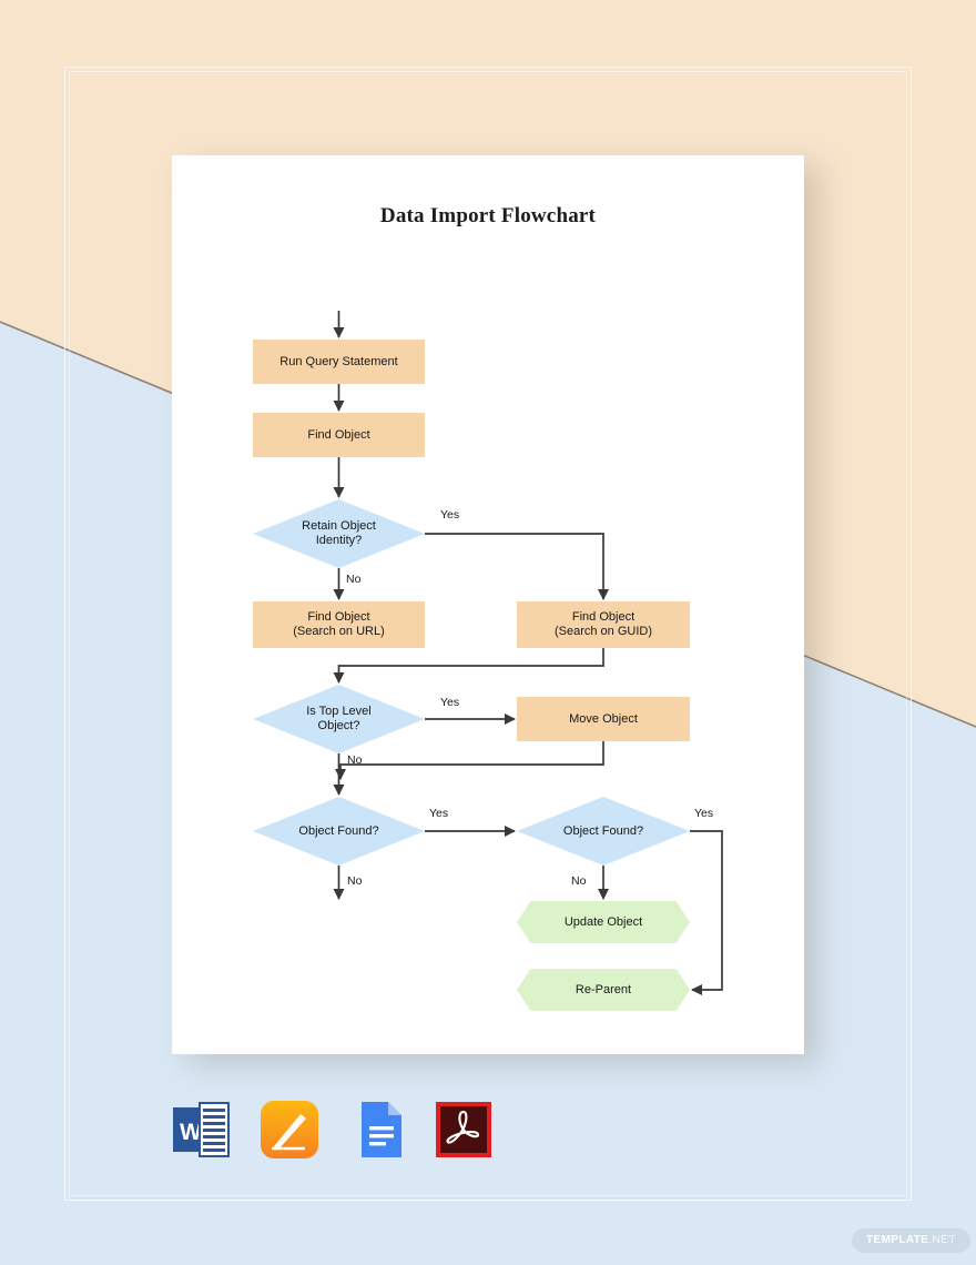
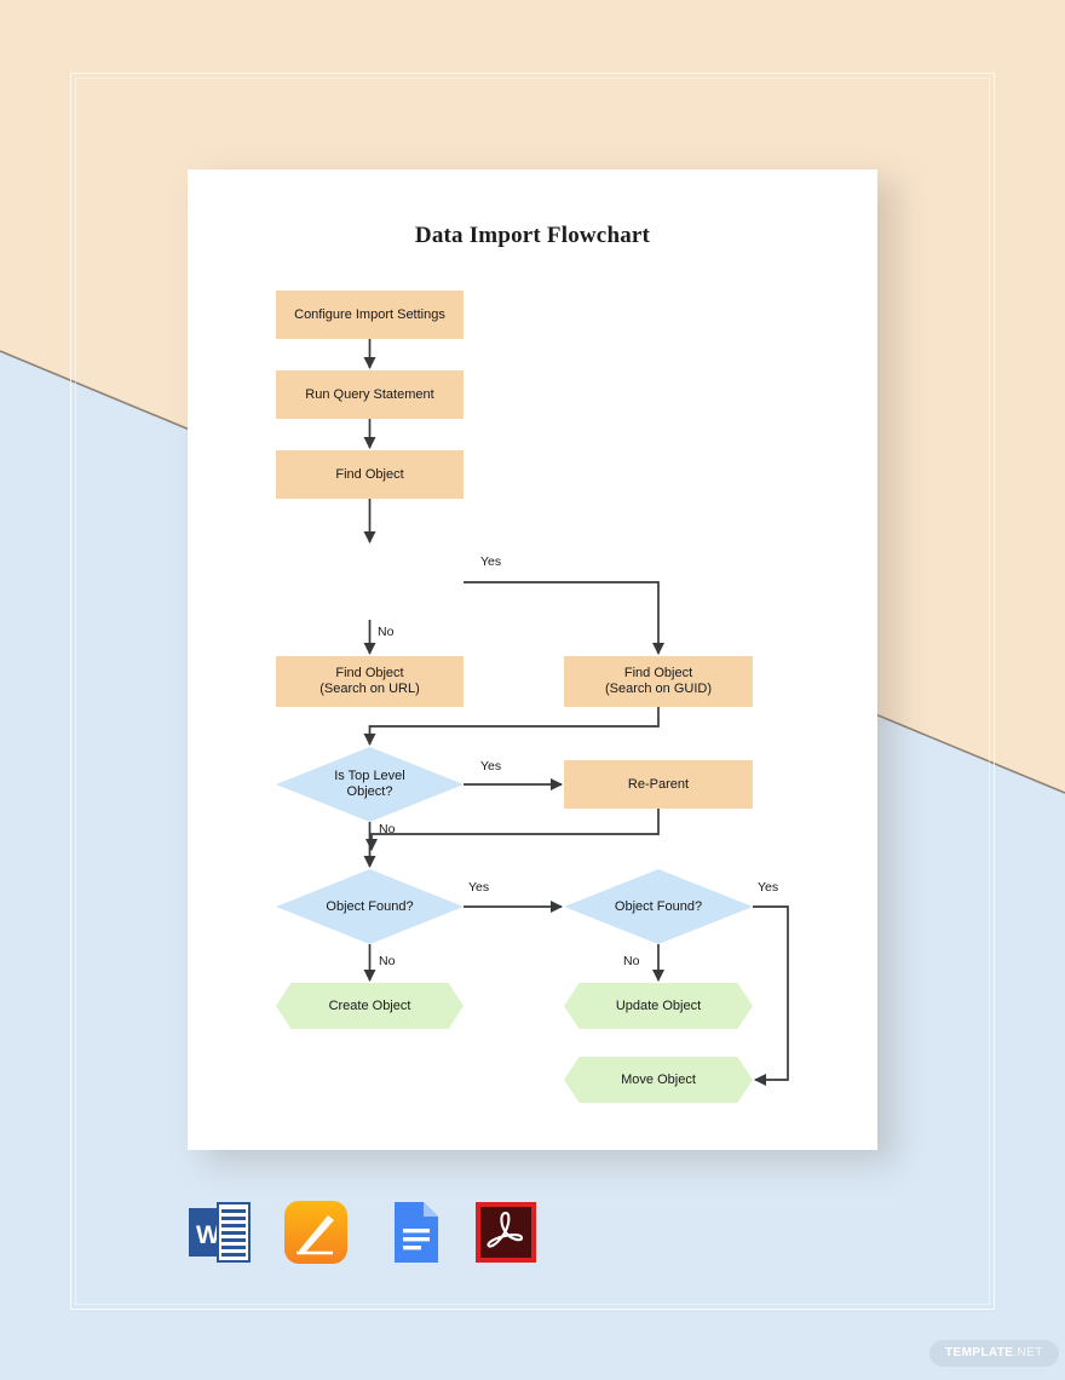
  Data Import Flowchart
+ Configure Import Settings
  Run Query Statement
  Find Object
- Retain Object
- Identity?
  Find Object
  (Search on URL)
  Find Object
  (Search on GUID)
  Is Top Level
  Object?
- Move Object
+ Re-Parent
  Object Found?
  Object Found?
+ Create Object
  Update Object
- Re-Parent
+ Move Object
  Yes
  No
  Yes
  No
  Yes
  No
  Yes
  No
  W
  TEMPLATE.NET
